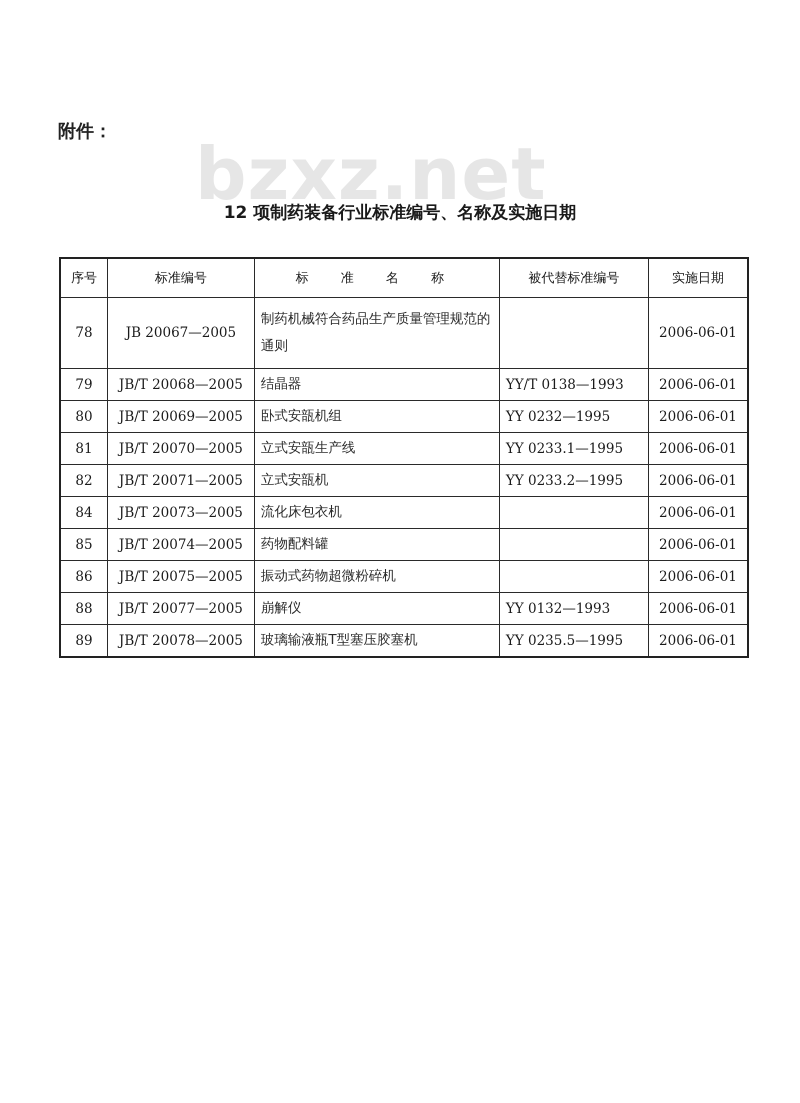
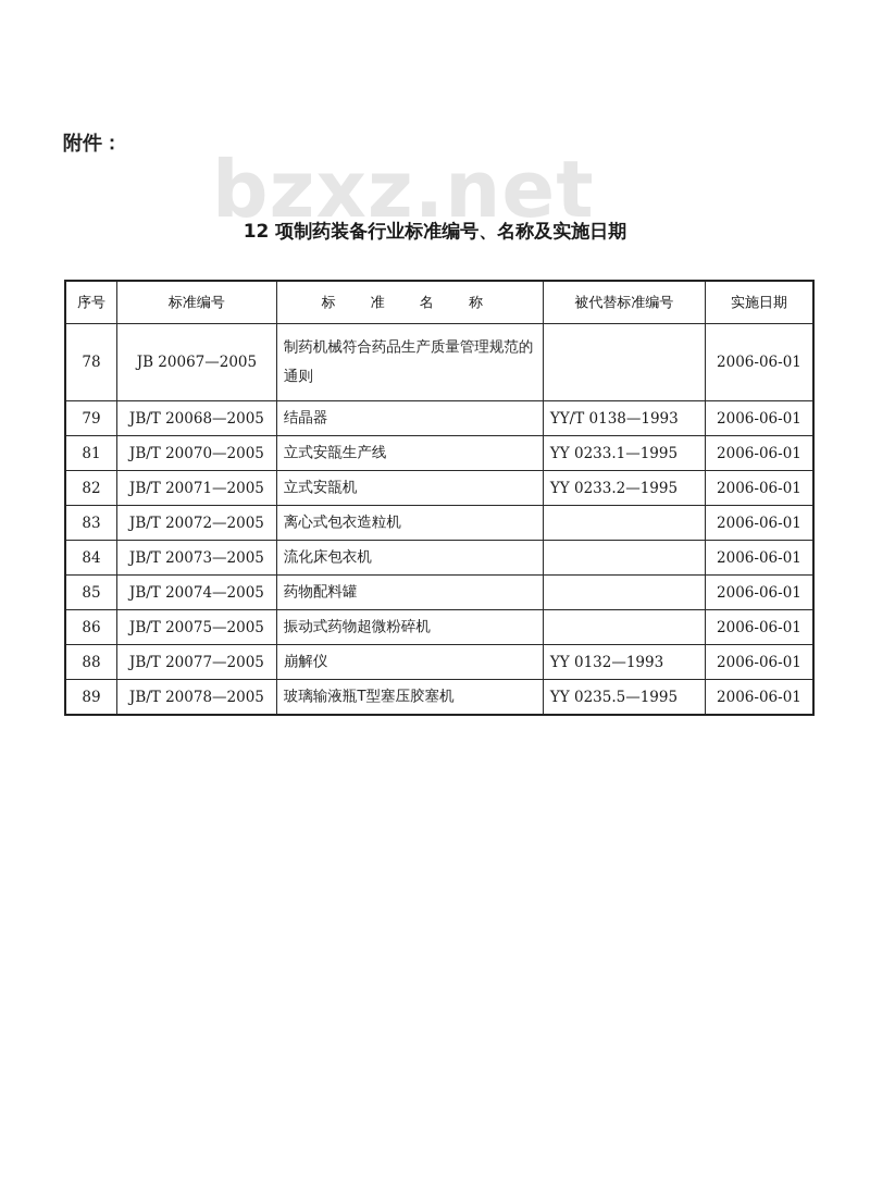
  附件：
  bzxz.net
  12 项制药装备行业标准编号、名称及实施日期
  序号	标准编号	标 准 名 称	被代替标准编号	实施日期
  78	JB 20067—2005	制药机械符合药品生产质量管理规范的通则		2006-06-01
  79	JB/T 20068—2005	结晶器	YY/T 0138—1993	2006-06-01
- 80	JB/T 20069—2005	卧式安瓿机组	YY 0232—1995	2006-06-01
  81	JB/T 20070—2005	立式安瓿生产线	YY 0233.1—1995	2006-06-01
  82	JB/T 20071—2005	立式安瓿机	YY 0233.2—1995	2006-06-01
+ 83	JB/T 20072—2005	离心式包衣造粒机		2006-06-01
  84	JB/T 20073—2005	流化床包衣机		2006-06-01
  85	JB/T 20074—2005	药物配料罐		2006-06-01
  86	JB/T 20075—2005	振动式药物超微粉碎机		2006-06-01
  88	JB/T 20077—2005	崩解仪	YY 0132—1993	2006-06-01
  89	JB/T 20078—2005	玻璃输液瓶T型塞压胶塞机	YY 0235.5—1995	2006-06-01
